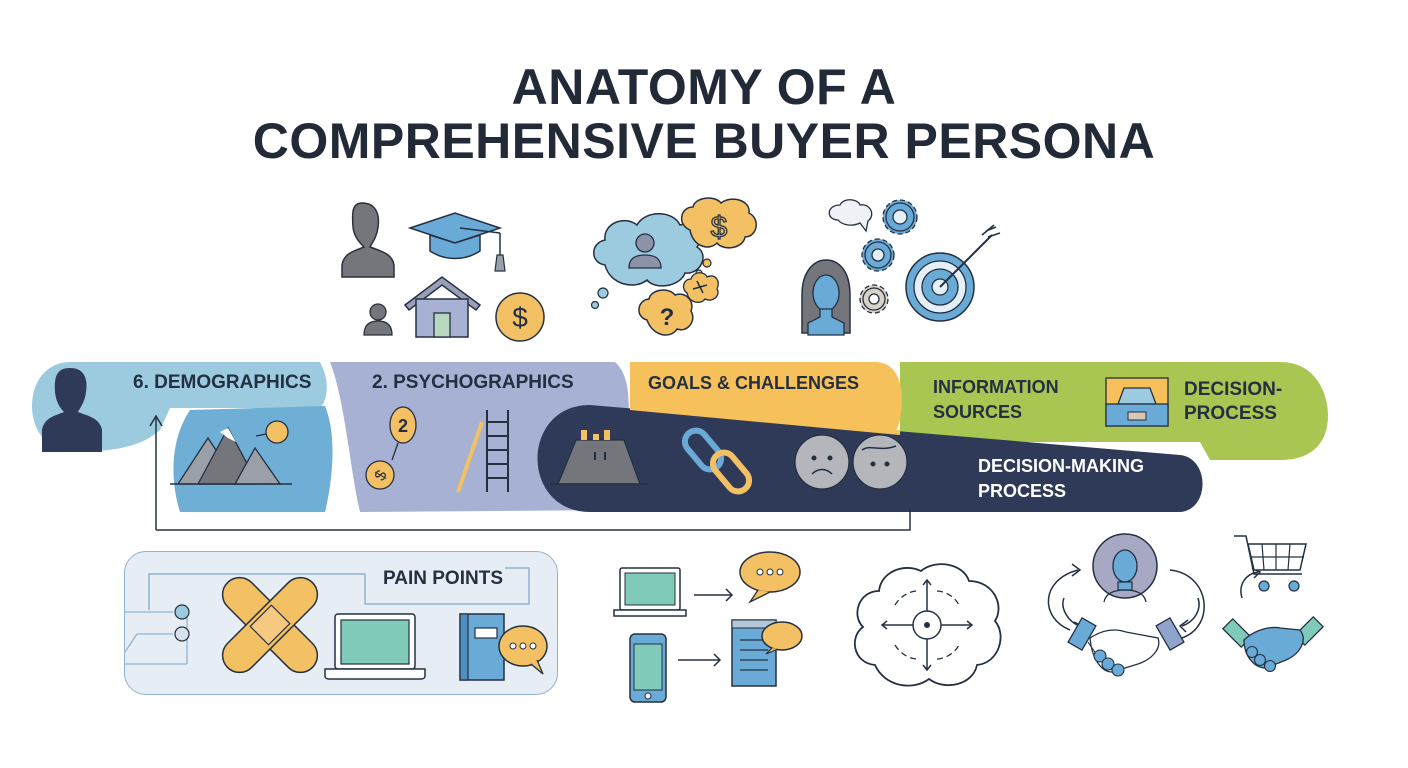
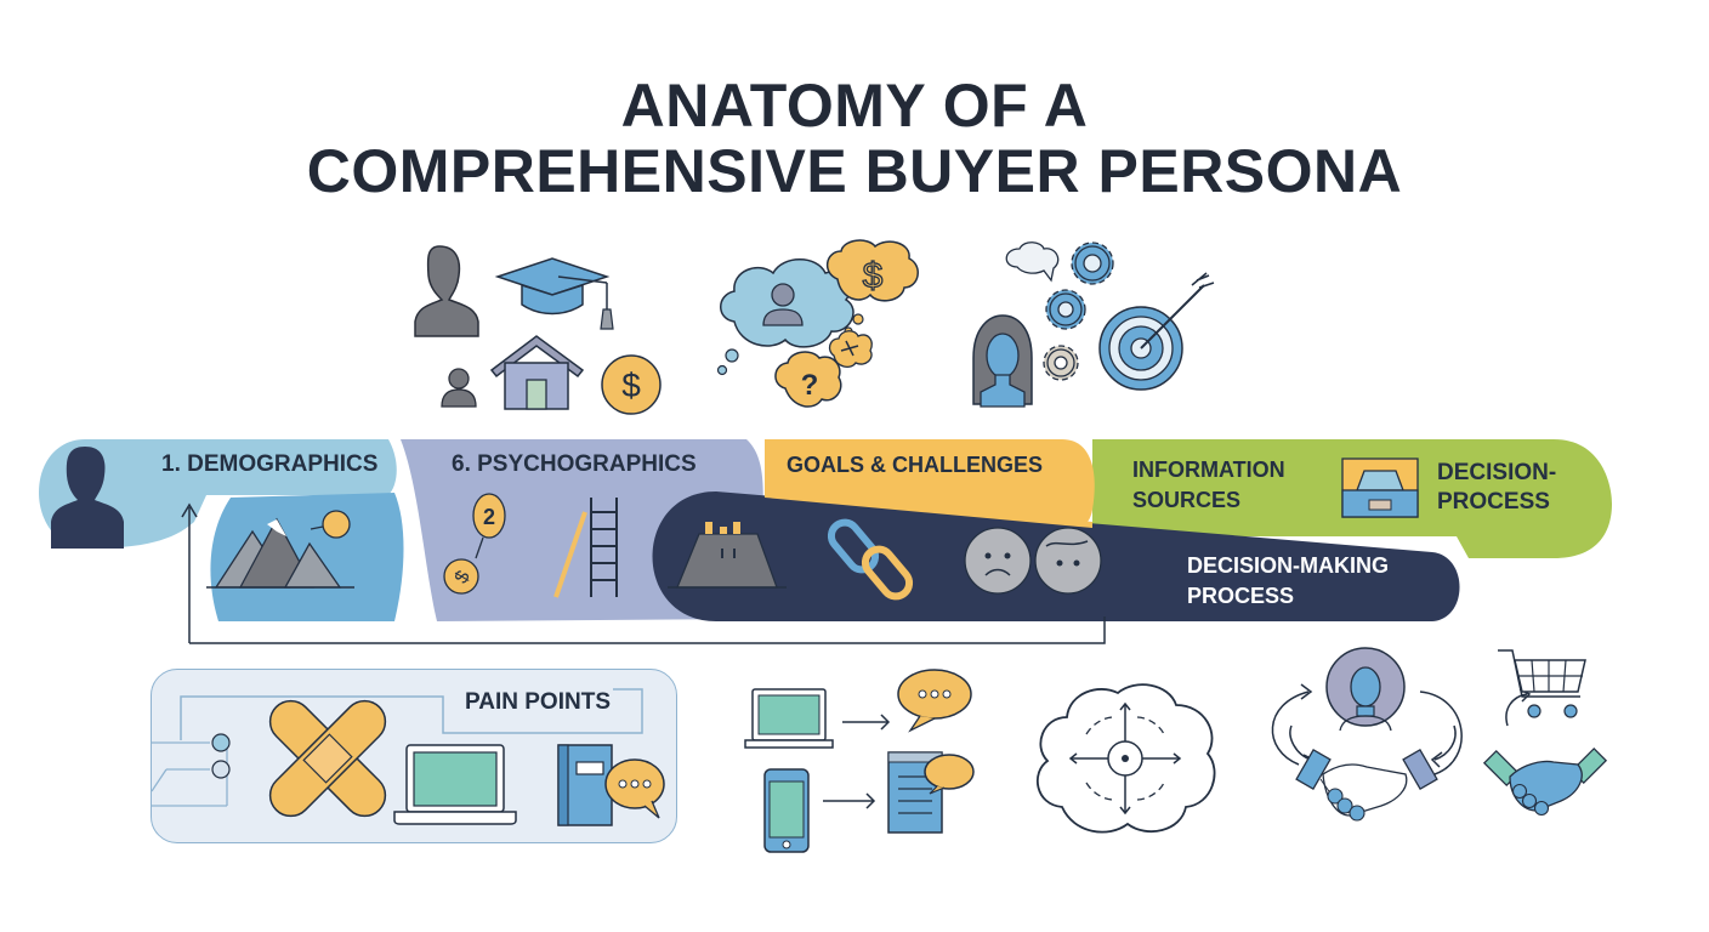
  ANATOMY OF A
  COMPREHENSIVE BUYER PERSONA
  $
  $
  ?
  2
- 6. DEMOGRAPHICS
+ 1. DEMOGRAPHICS
- 2. PSYCHOGRAPHICS
+ 6. PSYCHOGRAPHICS
  GOALS & CHALLENGES
  INFORMATION
  SOURCES
  DECISION-
  PROCESS
  DECISION-MAKING
  PROCESS
  PAIN POINTS
